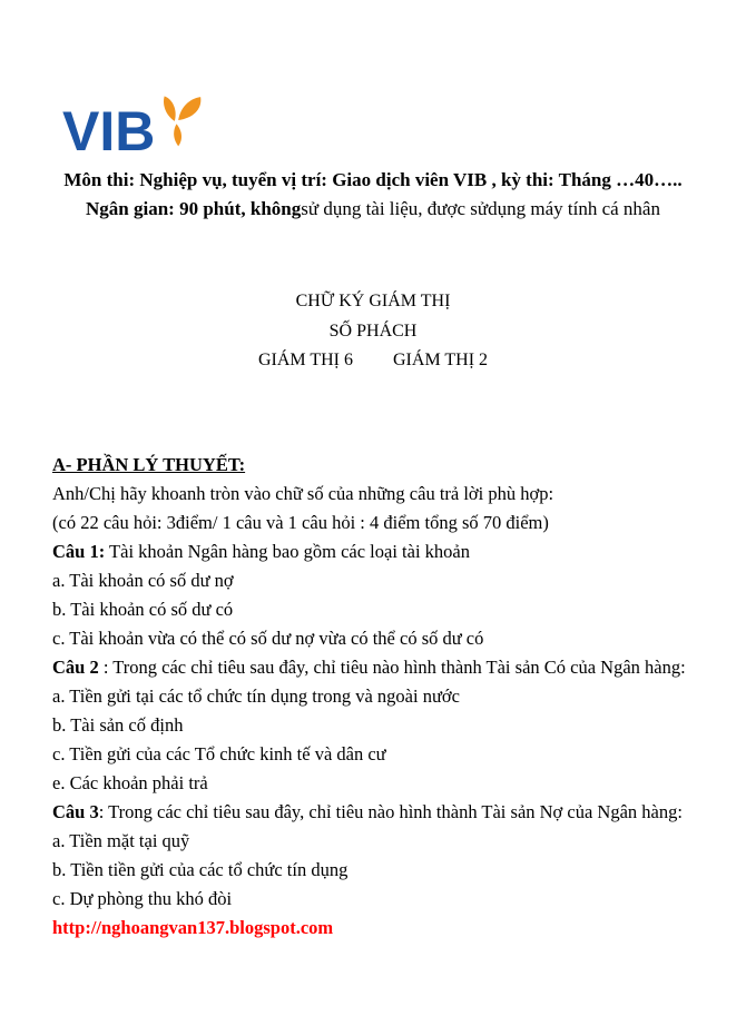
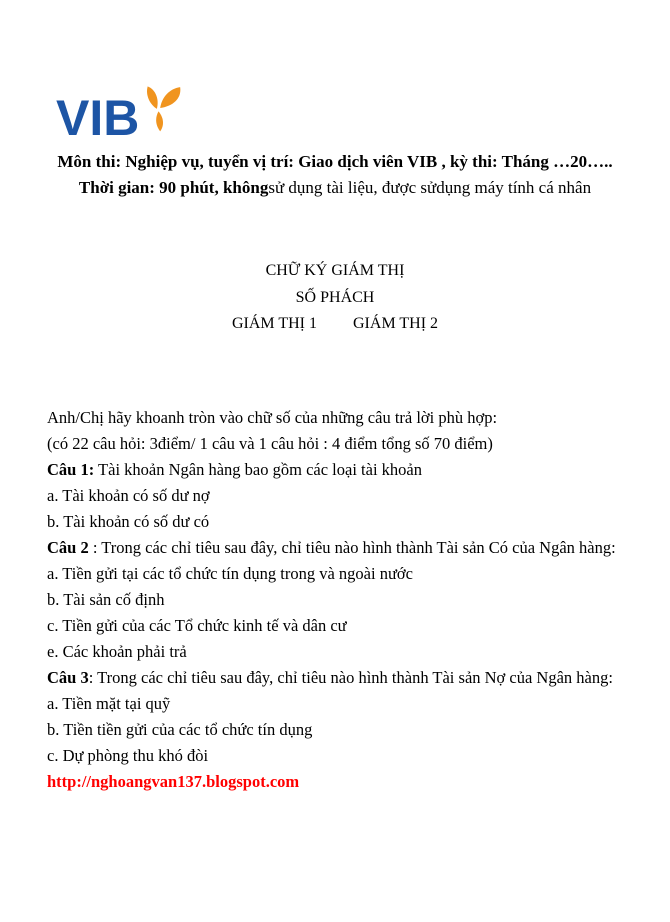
  VIB
- Môn thi: Nghiệp vụ, tuyển vị trí: Giao dịch viên VIB , kỳ thi: Tháng …40…..
+ Môn thi: Nghiệp vụ, tuyển vị trí: Giao dịch viên VIB , kỳ thi: Tháng …20…..
- Ngân gian: 90 phút, khôngsử dụng tài liệu, được sửdụng máy tính cá nhân
+ Thời gian: 90 phút, khôngsử dụng tài liệu, được sửdụng máy tính cá nhân
  CHỮ KÝ GIÁM THỊ
  SỐ PHÁCH
- GIÁM THỊ 6 GIÁM THỊ 2
+ GIÁM THỊ 1 GIÁM THỊ 2
- A- PHẦN LÝ THUYẾT:
  Anh/Chị hãy khoanh tròn vào chữ số của những câu trả lời phù hợp:
  (có 22 câu hỏi: 3điểm/ 1 câu và 1 câu hỏi : 4 điểm tổng số 70 điểm)
  Câu 1: Tài khoản Ngân hàng bao gồm các loại tài khoản
  a. Tài khoản có số dư nợ
  b. Tài khoản có số dư có
- c. Tài khoản vừa có thể có số dư nợ vừa có thể có số dư có
  Câu 2 : Trong các chỉ tiêu sau đây, chỉ tiêu nào hình thành Tài sản Có của Ngân hàng:
  a. Tiền gửi tại các tổ chức tín dụng trong và ngoài nước
  b. Tài sản cố định
  c. Tiền gửi của các Tổ chức kinh tế và dân cư
  e. Các khoản phải trả
  Câu 3: Trong các chỉ tiêu sau đây, chỉ tiêu nào hình thành Tài sản Nợ của Ngân hàng:
  a. Tiền mặt tại quỹ
  b. Tiền tiền gửi của các tổ chức tín dụng
  c. Dự phòng thu khó đòi
  http://nghoangvan137.blogspot.com
